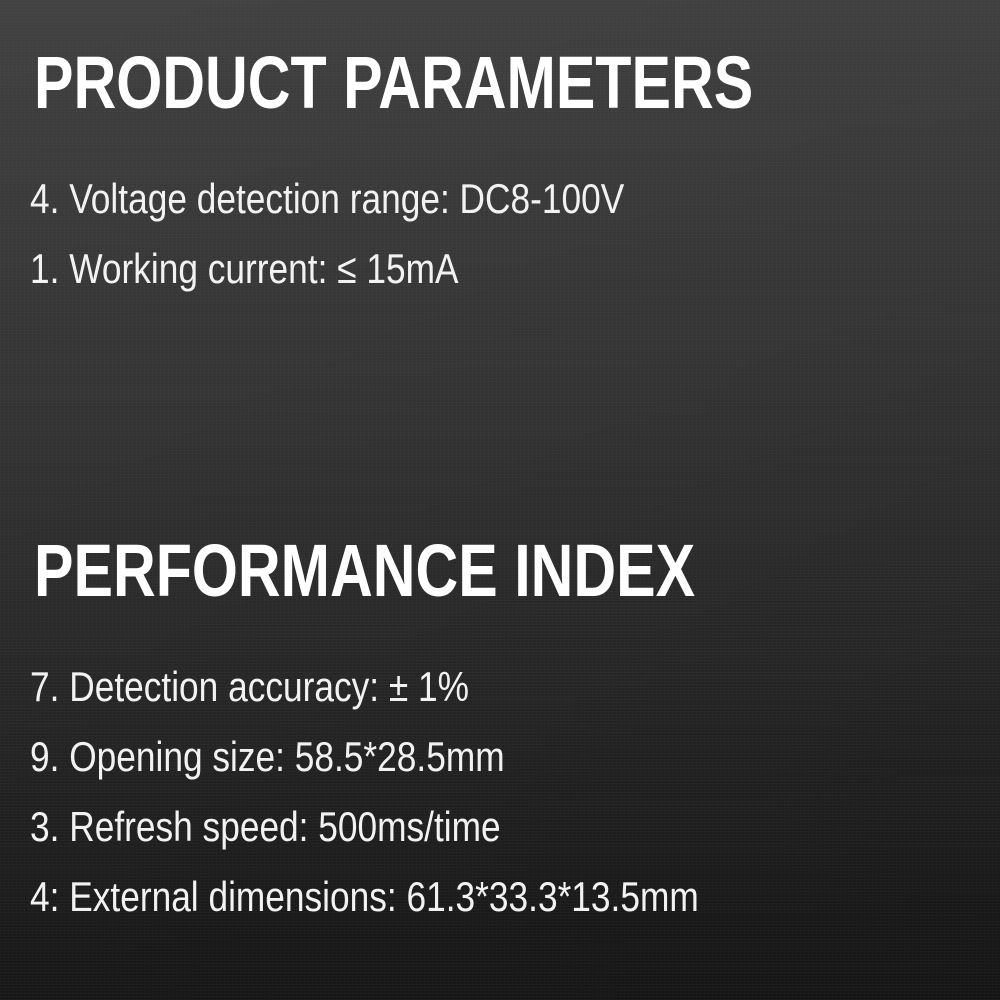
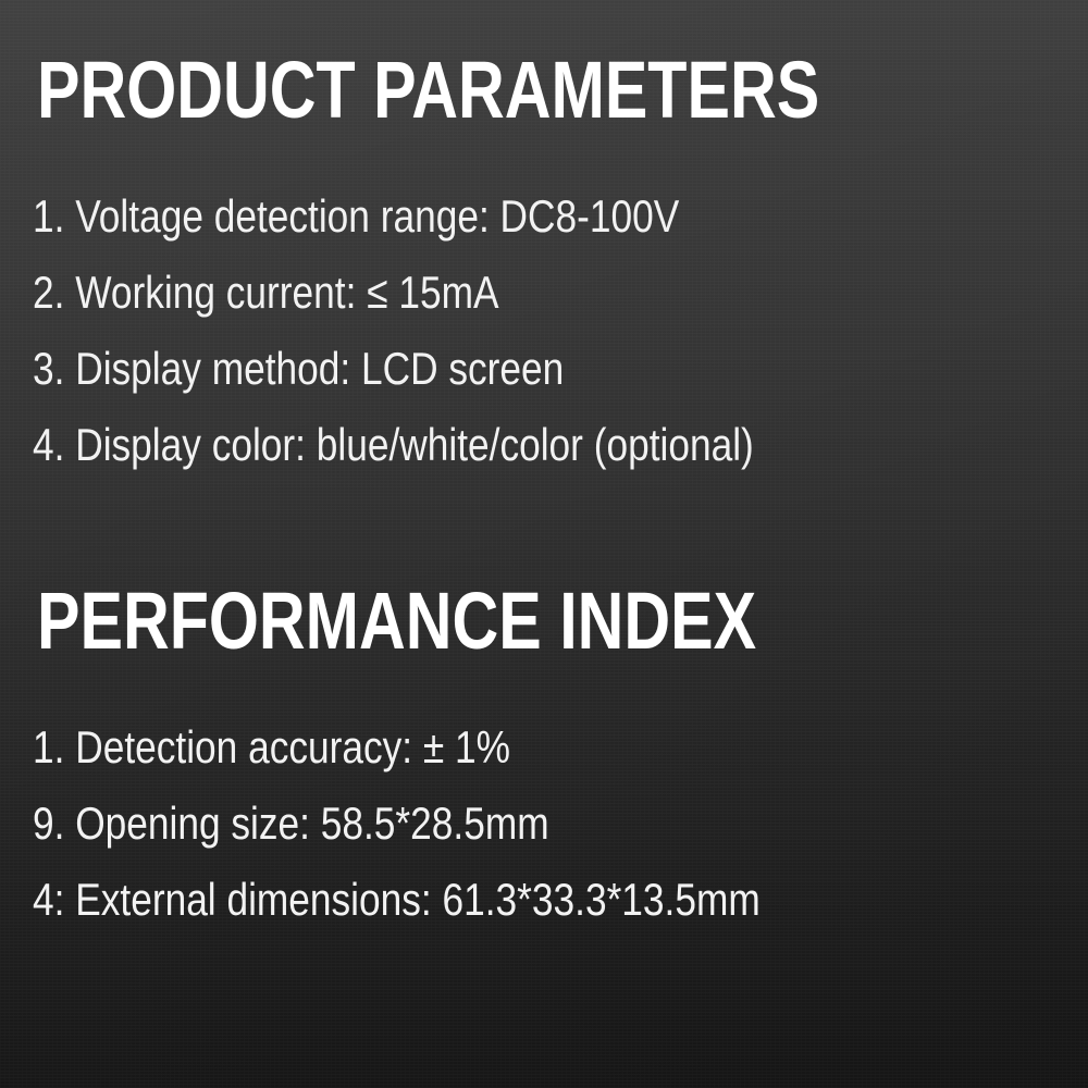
  PRODUCT PARAMETERS
- 4. Voltage detection range: DC8-100V
+ 1. Voltage detection range: DC8-100V
- 1. Working current: ≤ 15mA
+ 2. Working current: ≤ 15mA
+ 3. Display method: LCD screen
+ 4. Display color: blue/white/color (optional)
  PERFORMANCE INDEX
- 7. Detection accuracy: ± 1%
+ 1. Detection accuracy: ± 1%
  9. Opening size: 58.5*28.5mm
- 3. Refresh speed: 500ms/time
  4: External dimensions: 61.3*33.3*13.5mm
